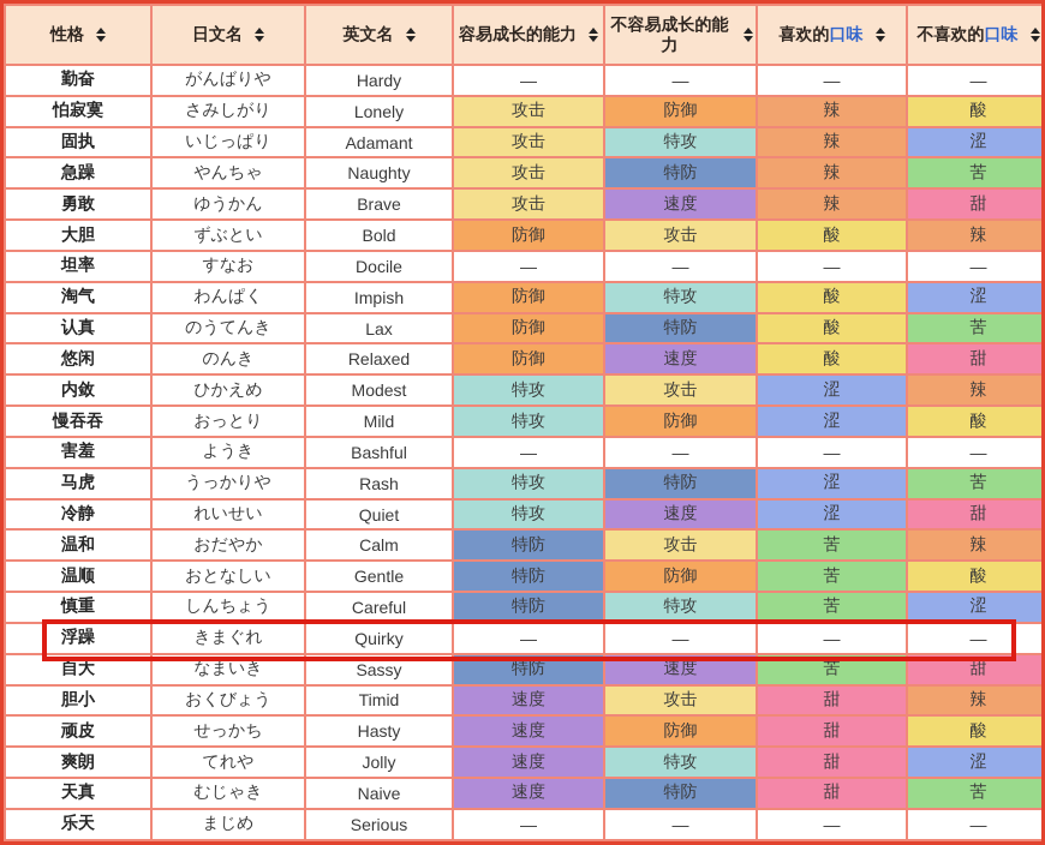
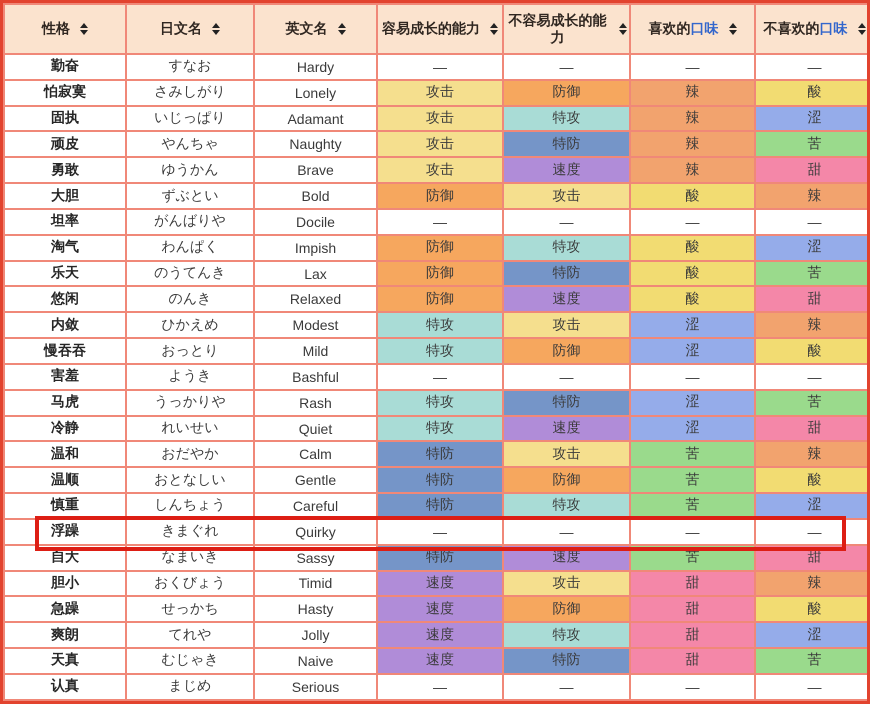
  性格	日文名	英文名	容易成长的能力	不容易成长的能力	喜欢的口味	不喜欢的口味
- 勤奋	がんばりや	Hardy	—	—	—	—
+ 勤奋	すなお	Hardy	—	—	—	—
  怕寂寞	さみしがり	Lonely	攻击	防御	辣	酸
  固执	いじっぱり	Adamant	攻击	特攻	辣	涩
- 急躁	やんちゃ	Naughty	攻击	特防	辣	苦
+ 顽皮	やんちゃ	Naughty	攻击	特防	辣	苦
  勇敢	ゆうかん	Brave	攻击	速度	辣	甜
  大胆	ずぶとい	Bold	防御	攻击	酸	辣
- 坦率	すなお	Docile	—	—	—	—
+ 坦率	がんばりや	Docile	—	—	—	—
  淘气	わんぱく	Impish	防御	特攻	酸	涩
- 认真	のうてんき	Lax	防御	特防	酸	苦
+ 乐天	のうてんき	Lax	防御	特防	酸	苦
  悠闲	のんき	Relaxed	防御	速度	酸	甜
  内敛	ひかえめ	Modest	特攻	攻击	涩	辣
  慢吞吞	おっとり	Mild	特攻	防御	涩	酸
  害羞	ようき	Bashful	—	—	—	—
  马虎	うっかりや	Rash	特攻	特防	涩	苦
  冷静	れいせい	Quiet	特攻	速度	涩	甜
  温和	おだやか	Calm	特防	攻击	苦	辣
  温顺	おとなしい	Gentle	特防	防御	苦	酸
  慎重	しんちょう	Careful	特防	特攻	苦	涩
  浮躁	きまぐれ	Quirky	—	—	—	—
  自大	なまいき	Sassy	特防	速度	苦	甜
  胆小	おくびょう	Timid	速度	攻击	甜	辣
- 顽皮	せっかち	Hasty	速度	防御	甜	酸
+ 急躁	せっかち	Hasty	速度	防御	甜	酸
  爽朗	てれや	Jolly	速度	特攻	甜	涩
  天真	むじゃき	Naive	速度	特防	甜	苦
- 乐天	まじめ	Serious	—	—	—	—
+ 认真	まじめ	Serious	—	—	—	—
